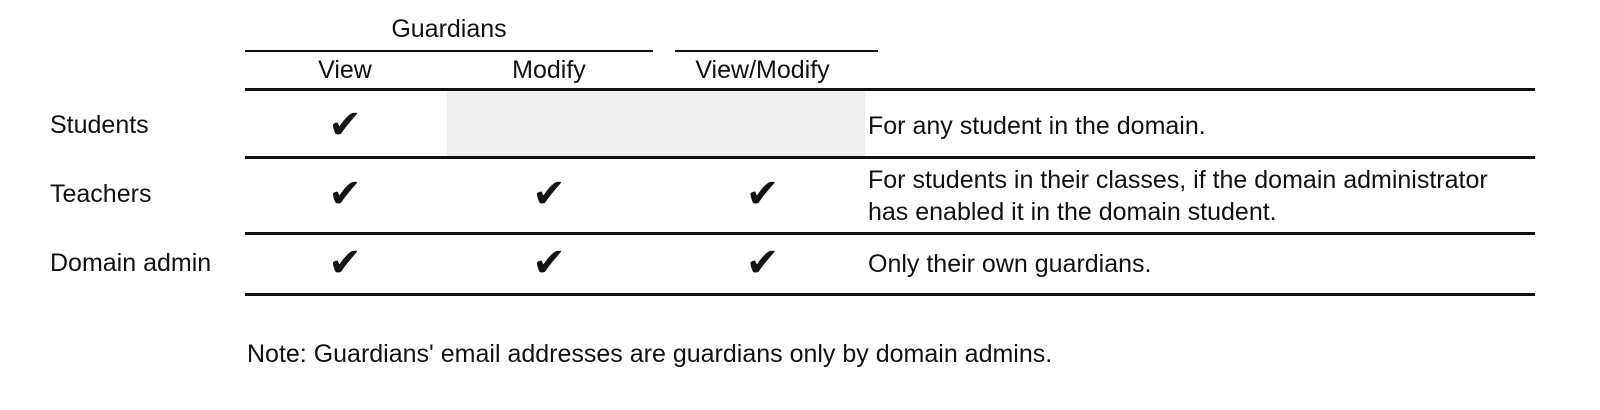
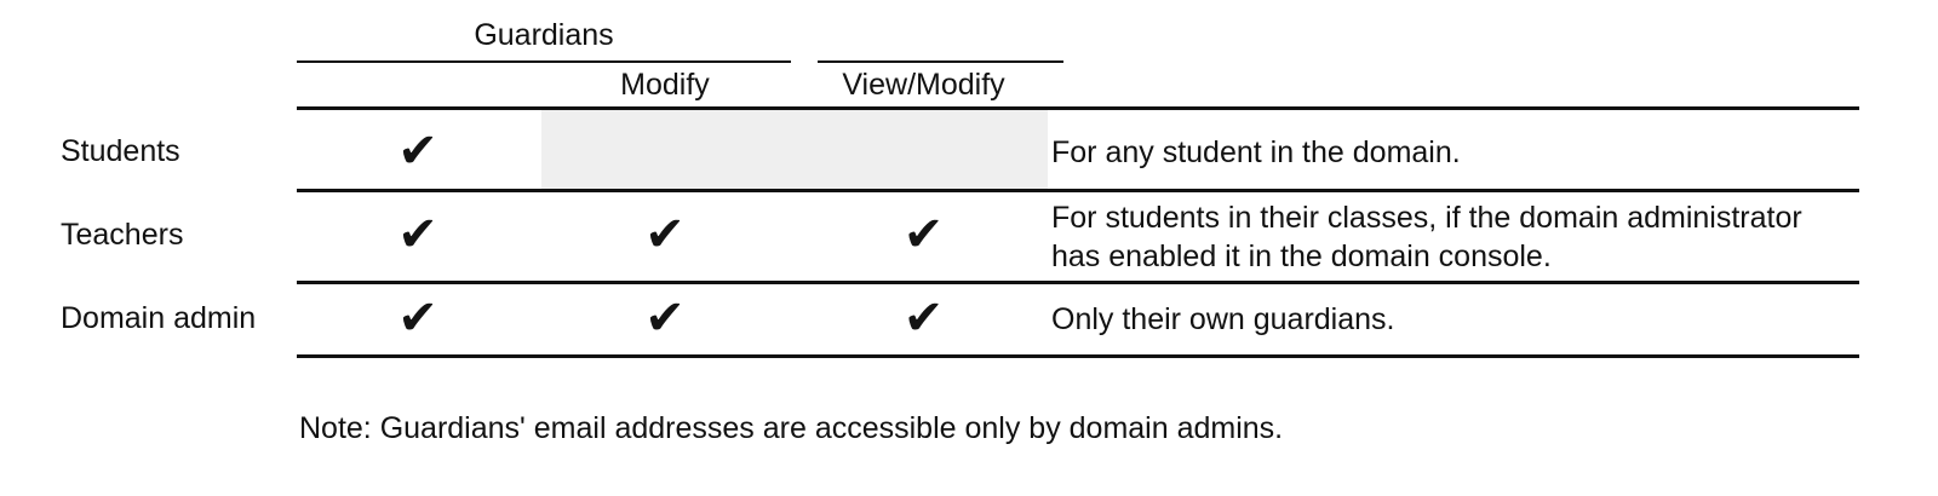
  Guardians
- View
  Modify
  View/Modify
  Students
  ✔
  For any student in the domain.
  Teachers
  ✔
  ✔
  ✔
- For students in their classes, if the domain administrator has enabled it in the domain student.
+ For students in their classes, if the domain administrator has enabled it in the domain console.
  Domain admin
  ✔
  ✔
  ✔
  Only their own guardians.
- Note: Guardians' email addresses are guardians only by domain admins.
+ Note: Guardians' email addresses are accessible only by domain admins.
